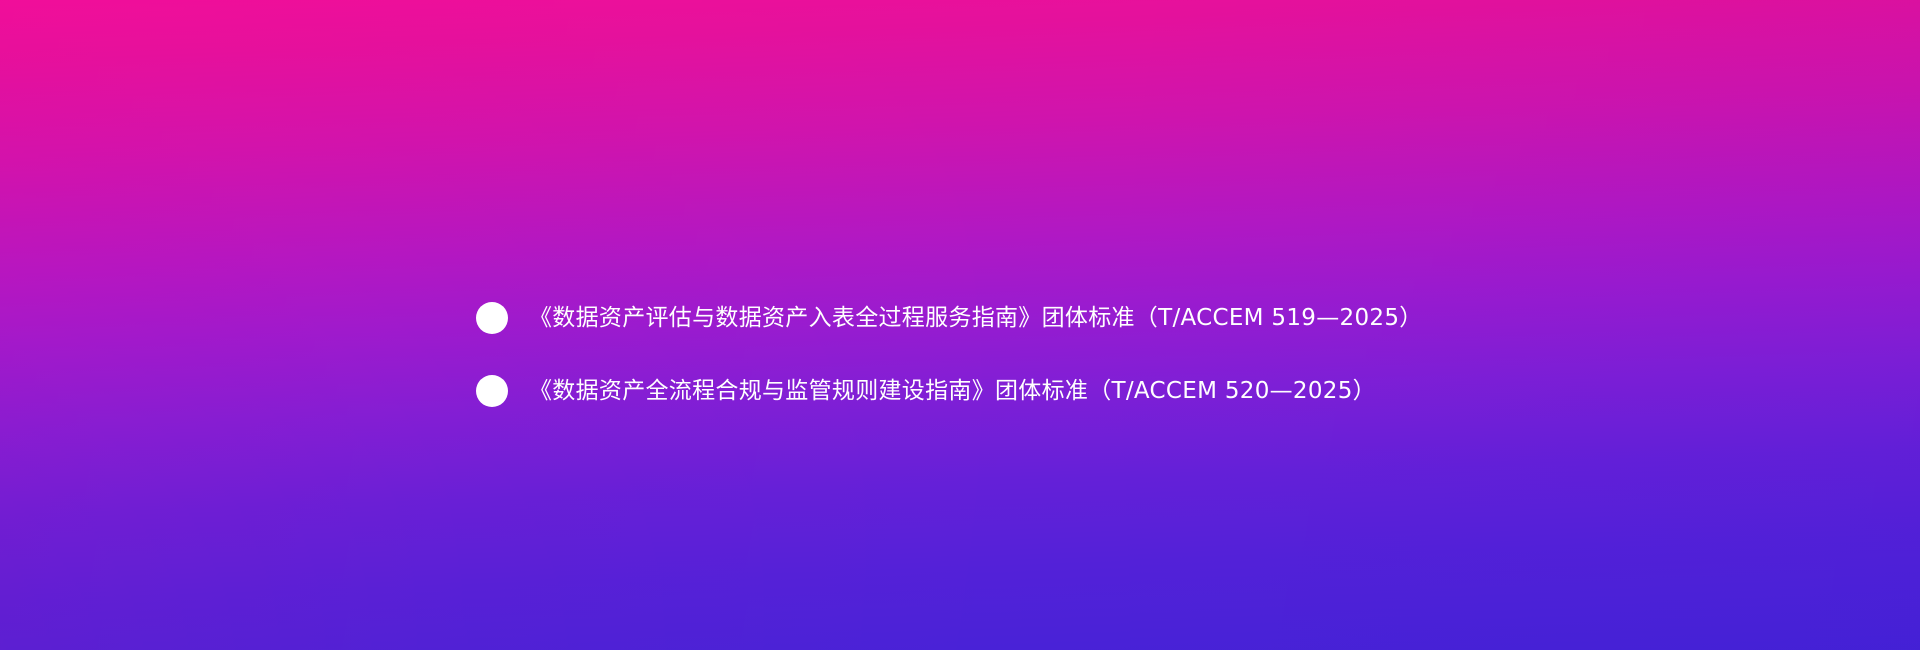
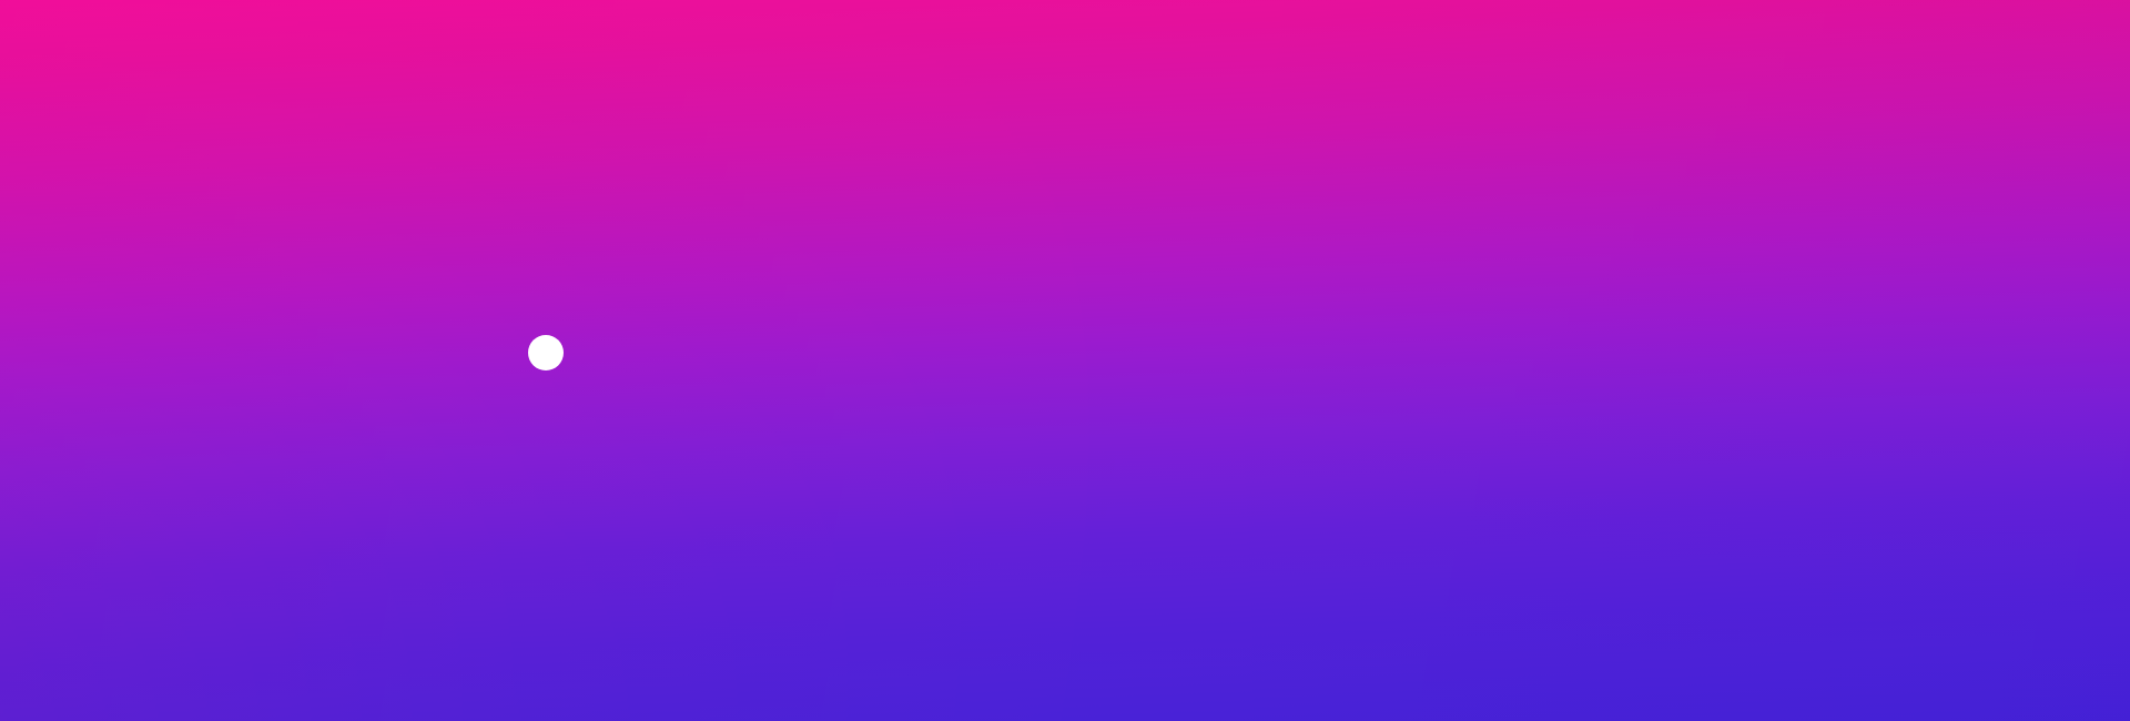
- 《数据资产评估与数据资产入表全过程服务指南》团体标准（T/ACCEM 519—2025）
- 《数据资产全流程合规与监管规则建设指南》团体标准（T/ACCEM 520—2025）
